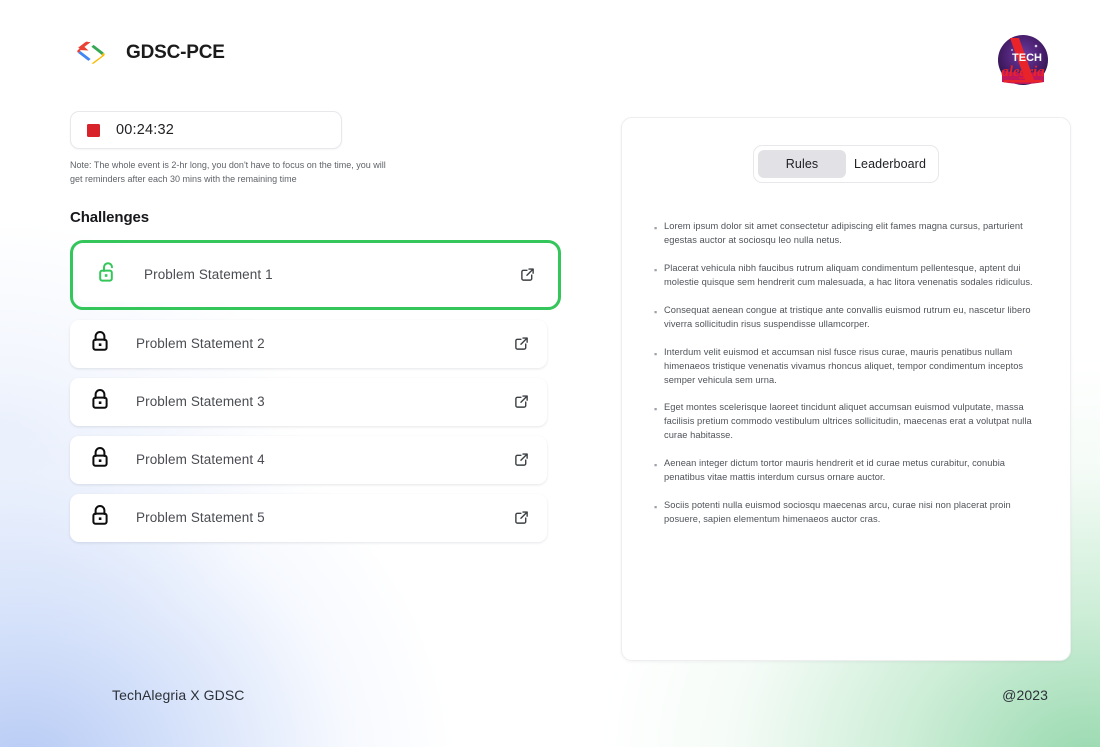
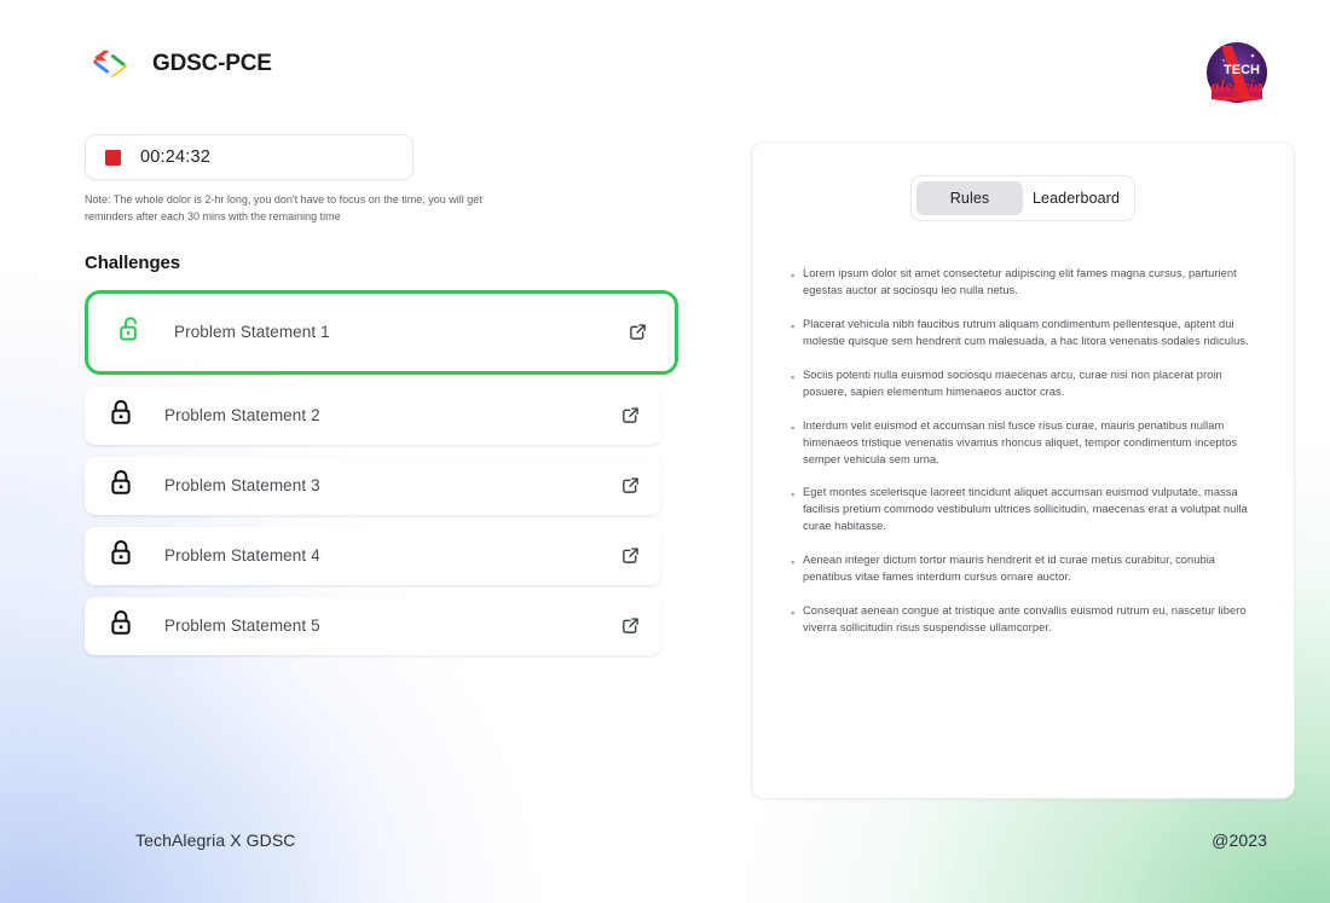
  GDSC-PCE
  TECH
  alegria
  00:24:32
- Note: The whole event is 2-hr long, you don't have to focus on the time, you will get reminders after each 30 mins with the remaining time
+ Note: The whole dolor is 2-hr long, you don't have to focus on the time, you will get reminders after each 30 mins with the remaining time
  Challenges
  Problem Statement 1
  Problem Statement 2
  Problem Statement 3
  Problem Statement 4
  Problem Statement 5
  Rules
  Leaderboard
  ▪
  Lorem ipsum dolor sit amet consectetur adipiscing elit fames magna cursus, parturient egestas auctor at sociosqu leo nulla netus.
  ▪
  Placerat vehicula nibh faucibus rutrum aliquam condimentum pellentesque, aptent dui molestie quisque sem hendrerit cum malesuada, a hac litora venenatis sodales ridiculus.
  ▪
- Consequat aenean congue at tristique ante convallis euismod rutrum eu, nascetur libero viverra sollicitudin risus suspendisse ullamcorper.
+ Sociis potenti nulla euismod sociosqu maecenas arcu, curae nisi non placerat proin posuere, sapien elementum himenaeos auctor cras.
  ▪
  Interdum velit euismod et accumsan nisl fusce risus curae, mauris penatibus nullam himenaeos tristique venenatis vivamus rhoncus aliquet, tempor condimentum inceptos semper vehicula sem urna.
  ▪
  Eget montes scelerisque laoreet tincidunt aliquet accumsan euismod vulputate, massa facilisis pretium commodo vestibulum ultrices sollicitudin, maecenas erat a volutpat nulla curae habitasse.
  ▪
- Aenean integer dictum tortor mauris hendrerit et id curae metus curabitur, conubia penatibus vitae mattis interdum cursus ornare auctor.
+ Aenean integer dictum tortor mauris hendrerit et id curae metus curabitur, conubia penatibus vitae fames interdum cursus ornare auctor.
  ▪
- Sociis potenti nulla euismod sociosqu maecenas arcu, curae nisi non placerat proin posuere, sapien elementum himenaeos auctor cras.
+ Consequat aenean congue at tristique ante convallis euismod rutrum eu, nascetur libero viverra sollicitudin risus suspendisse ullamcorper.
  TechAlegria X GDSC
  @2023
